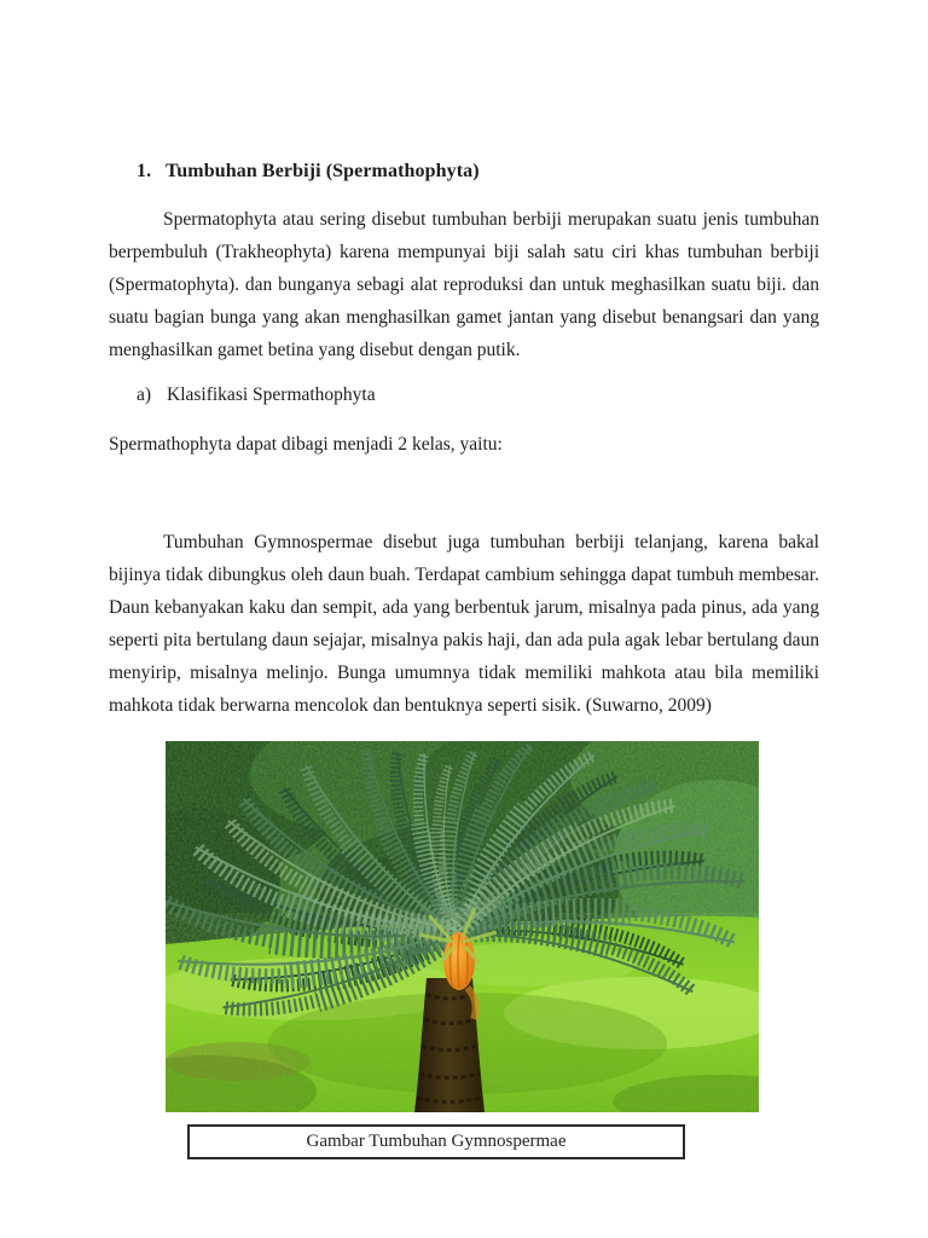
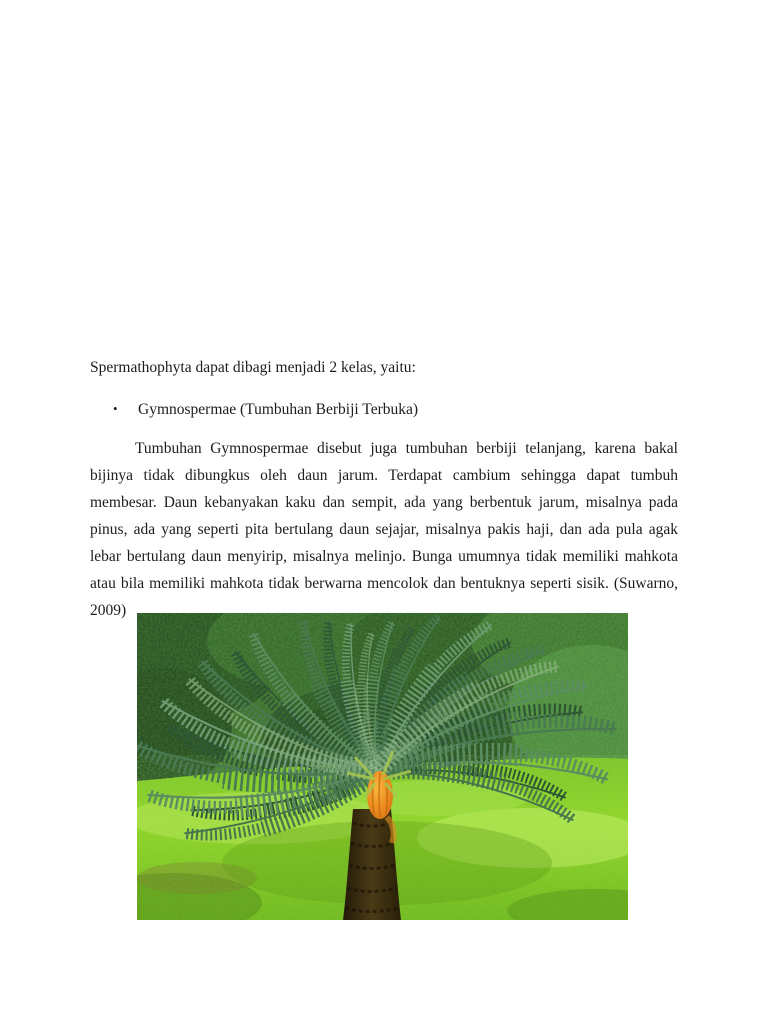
- 1. Tumbuhan Berbiji (Spermathophyta)
- Spermatophyta atau sering disebut tumbuhan berbiji merupakan suatu jenis tumbuhan berpembuluh (Trakheophyta) karena mempunyai biji salah satu ciri khas tumbuhan berbiji (Spermatophyta). dan bunganya sebagi alat reproduksi dan untuk meghasilkan suatu biji. dan suatu bagian bunga yang akan menghasilkan gamet jantan yang disebut benangsari dan yang menghasilkan gamet betina yang disebut dengan putik.
- a) Klasifikasi Spermathophyta
  Spermathophyta dapat dibagi menjadi 2 kelas, yaitu:
+ • Gymnospermae (Tumbuhan Berbiji Terbuka)
- Tumbuhan Gymnospermae disebut juga tumbuhan berbiji telanjang, karena bakal bijinya tidak dibungkus oleh daun buah. Terdapat cambium sehingga dapat tumbuh membesar. Daun kebanyakan kaku dan sempit, ada yang berbentuk jarum, misalnya pada pinus, ada yang seperti pita bertulang daun sejajar, misalnya pakis haji, dan ada pula agak lebar bertulang daun menyirip, misalnya melinjo. Bunga umumnya tidak memiliki mahkota atau bila memiliki mahkota tidak berwarna mencolok dan bentuknya seperti sisik. (Suwarno, 2009)
+ Tumbuhan Gymnospermae disebut juga tumbuhan berbiji telanjang, karena bakal bijinya tidak dibungkus oleh daun jarum. Terdapat cambium sehingga dapat tumbuh membesar. Daun kebanyakan kaku dan sempit, ada yang berbentuk jarum, misalnya pada pinus, ada yang seperti pita bertulang daun sejajar, misalnya pakis haji, dan ada pula agak lebar bertulang daun menyirip, misalnya melinjo. Bunga umumnya tidak memiliki mahkota atau bila memiliki mahkota tidak berwarna mencolok dan bentuknya seperti sisik. (Suwarno, 2009)
- Gambar Tumbuhan Gymnospermae
